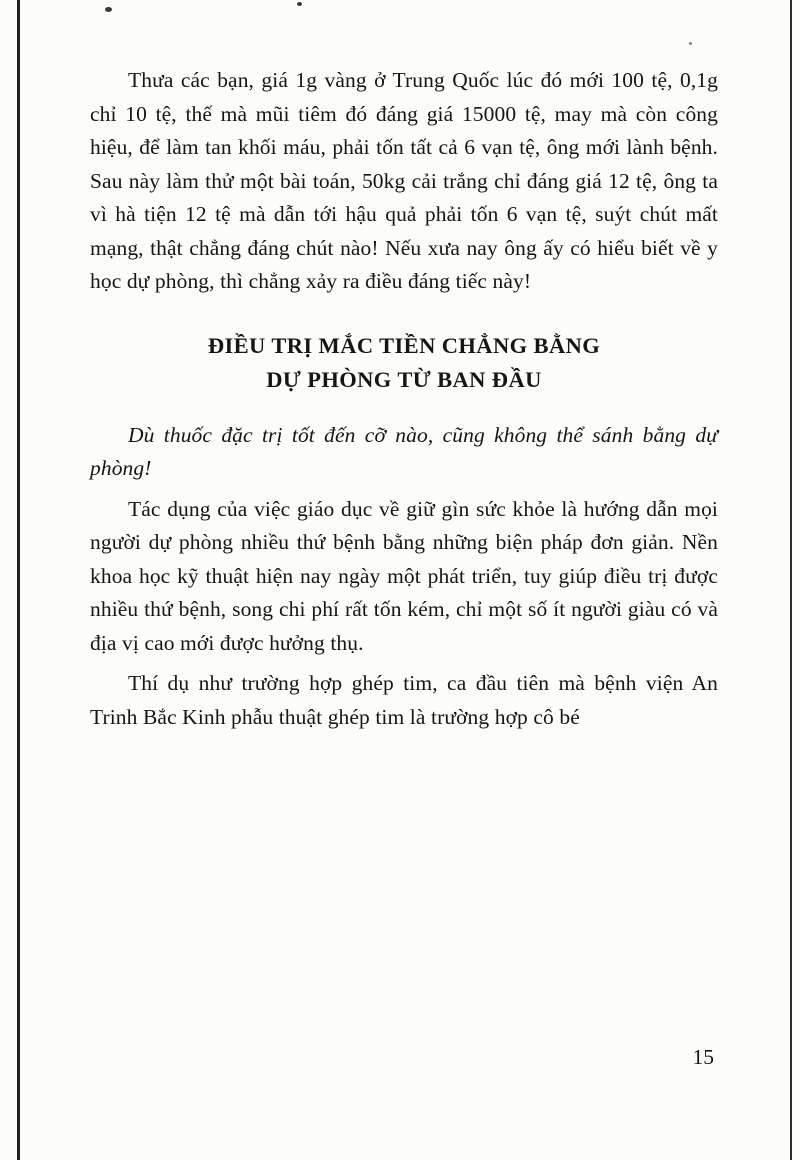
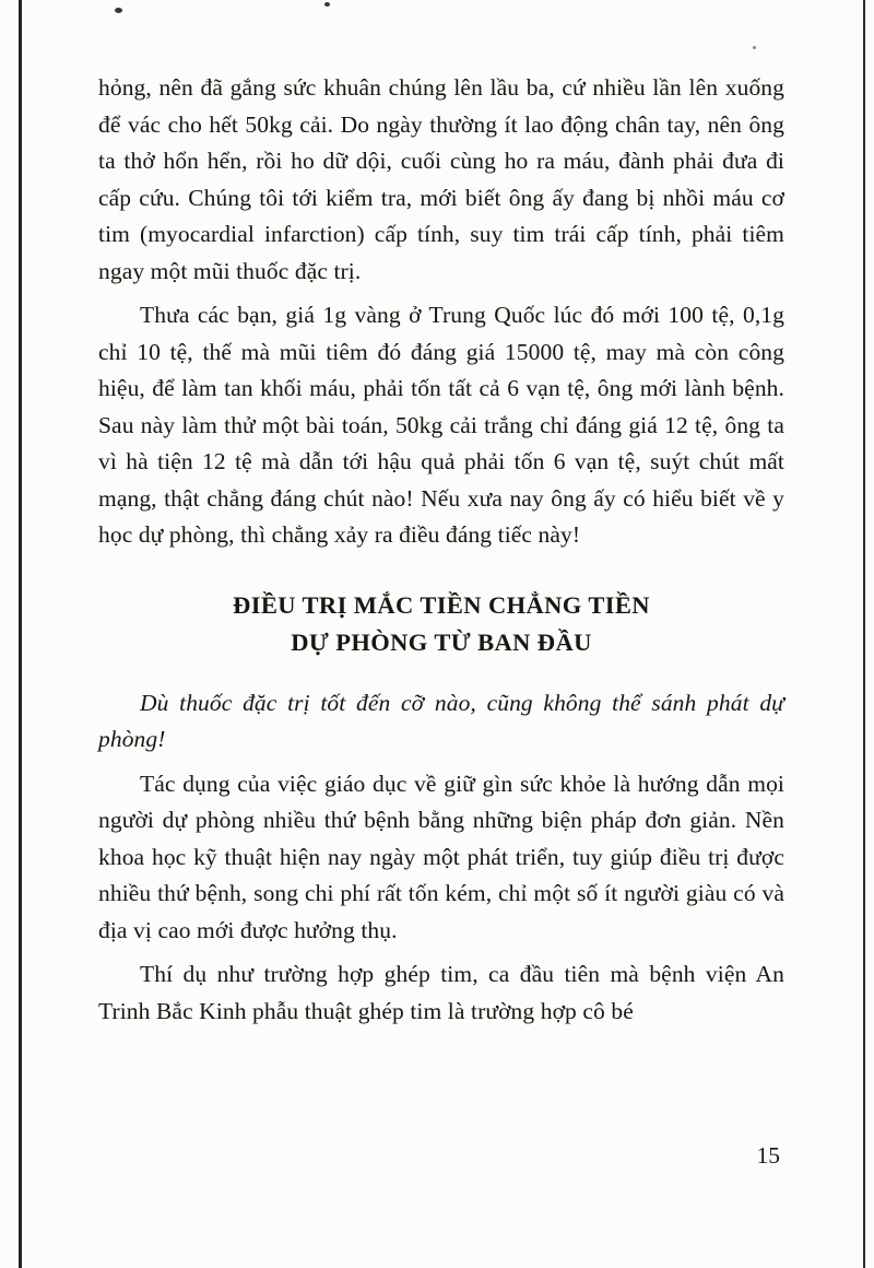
+ hỏng, nên đã gắng sức khuân chúng lên lầu ba, cứ nhiều lần lên xuống để vác cho hết 50kg cải. Do ngày thường ít lao động chân tay, nên ông ta thở hổn hển, rồi ho dữ dội, cuối cùng ho ra máu, đành phải đưa đi cấp cứu. Chúng tôi tới kiểm tra, mới biết ông ấy đang bị nhồi máu cơ tim (myocardial infarction) cấp tính, suy tim trái cấp tính, phải tiêm ngay một mũi thuốc đặc trị.
  Thưa các bạn, giá 1g vàng ở Trung Quốc lúc đó mới 100 tệ, 0,1g chỉ 10 tệ, thế mà mũi tiêm đó đáng giá 15000 tệ, may mà còn công hiệu, để làm tan khối máu, phải tốn tất cả 6 vạn tệ, ông mới lành bệnh. Sau này làm thử một bài toán, 50kg cải trắng chỉ đáng giá 12 tệ, ông ta vì hà tiện 12 tệ mà dẫn tới hậu quả phải tốn 6 vạn tệ, suýt chút mất mạng, thật chẳng đáng chút nào! Nếu xưa nay ông ấy có hiểu biết về y học dự phòng, thì chẳng xảy ra điều đáng tiếc này!
- ĐIỀU TRỊ MẮC TIỀN CHẲNG BẰNG
+ ĐIỀU TRỊ MẮC TIỀN CHẲNG TIỀN
  DỰ PHÒNG TỪ BAN ĐẦU
- Dù thuốc đặc trị tốt đến cỡ nào, cũng không thể sánh bằng dự phòng!
+ Dù thuốc đặc trị tốt đến cỡ nào, cũng không thể sánh phát dự phòng!
  Tác dụng của việc giáo dục về giữ gìn sức khỏe là hướng dẫn mọi người dự phòng nhiều thứ bệnh bằng những biện pháp đơn giản. Nền khoa học kỹ thuật hiện nay ngày một phát triển, tuy giúp điều trị được nhiều thứ bệnh, song chi phí rất tốn kém, chỉ một số ít người giàu có và địa vị cao mới được hưởng thụ.
  Thí dụ như trường hợp ghép tim, ca đầu tiên mà bệnh viện An Trinh Bắc Kinh phẫu thuật ghép tim là trường hợp cô bé
  15
